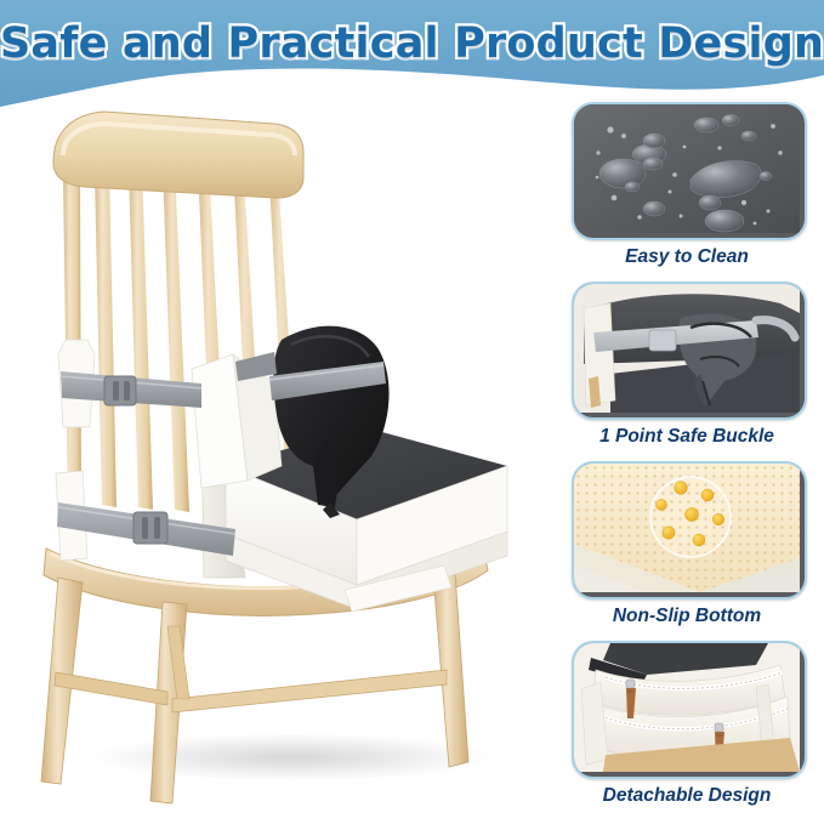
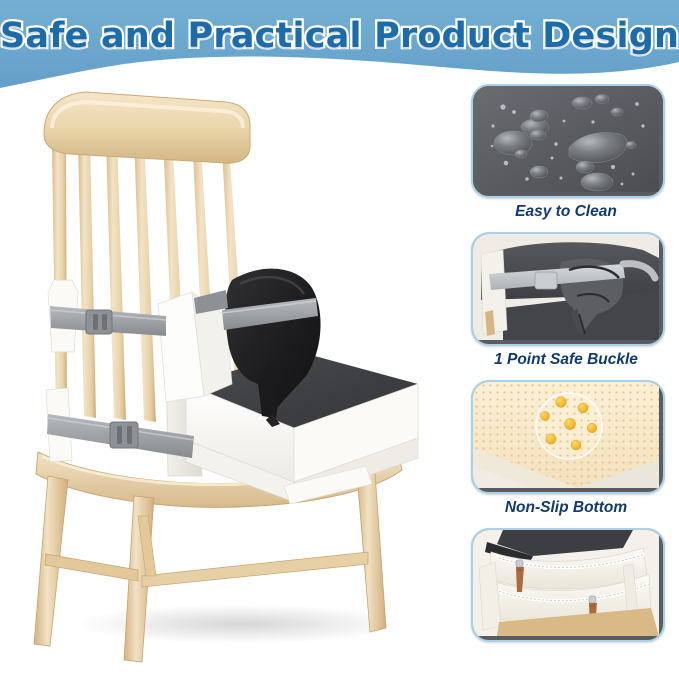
  Safe and Practical Product Design
  Easy to Clean
  1 Point Safe Buckle
  Non-Slip Bottom
- Detachable Design
